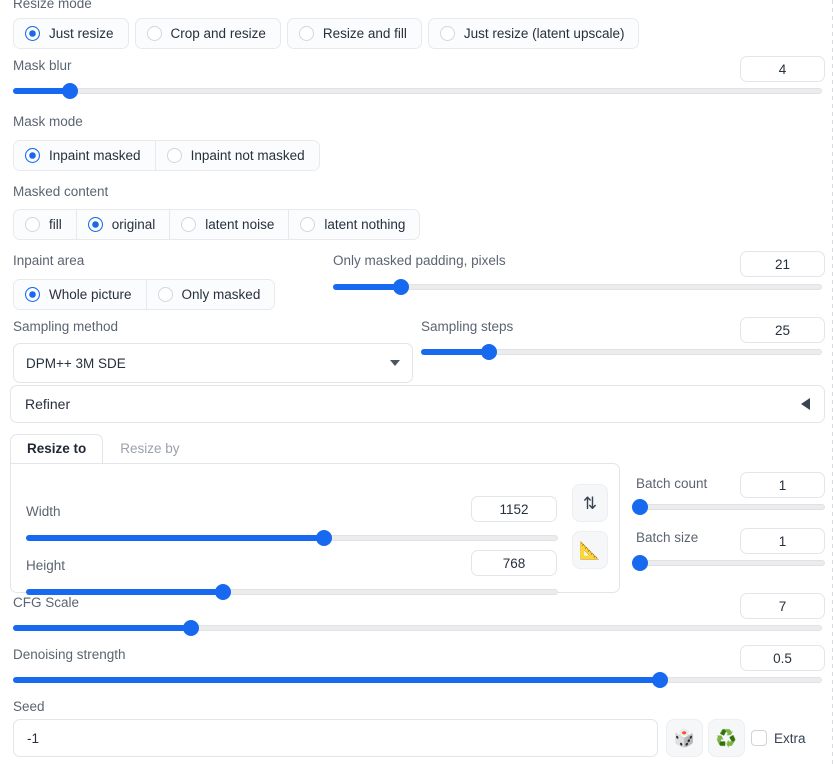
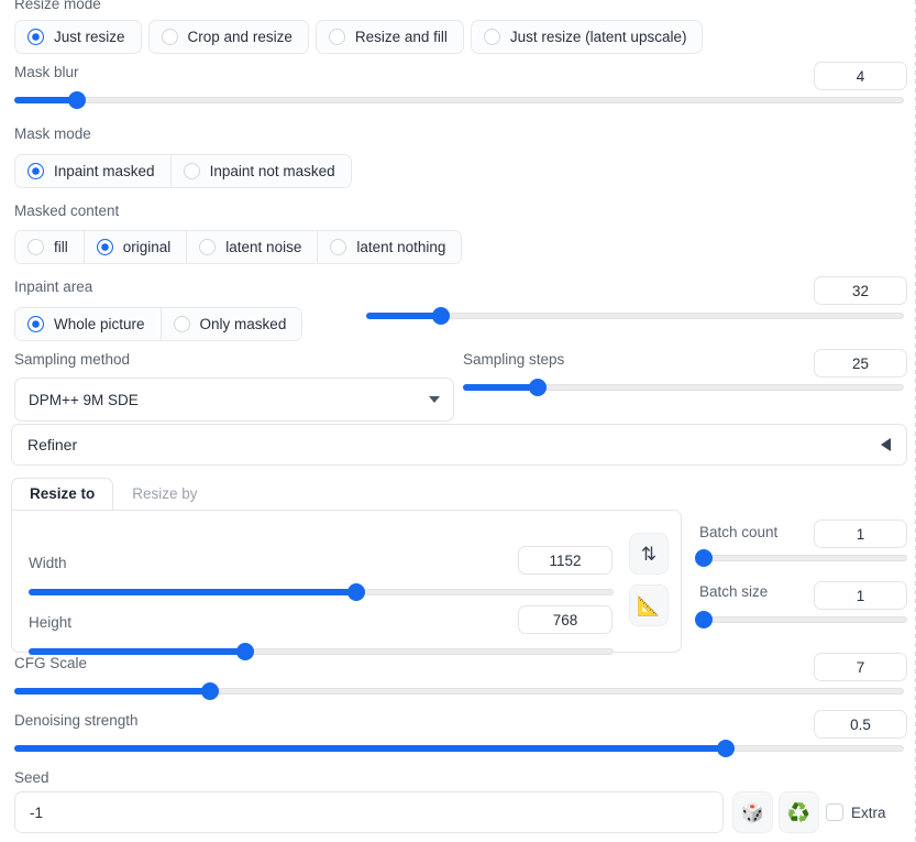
  Resize mode
  Just resize
  Crop and resize
  Resize and fill
  Just resize (latent upscale)
  Mask blur
  4
  Mask mode
  Inpaint masked
  Inpaint not masked
  Masked content
  fill
  original
  latent noise
  latent nothing
  Inpaint area
  Whole picture
  Only masked
- Only masked padding, pixels
- 21
+ 32
  Sampling method
- DPM++ 3M SDE
+ DPM++ 9M SDE
  Sampling steps
  25
  Refiner
  Resize to
  Resize by
  Width
  1152
  Height
  768
  ⇅
  📐
  Batch count
  1
  Batch size
  1
  CFG Scale
  7
  Denoising strength
  0.5
  Seed
  -1
  🎲
  ♻️
  Extra
